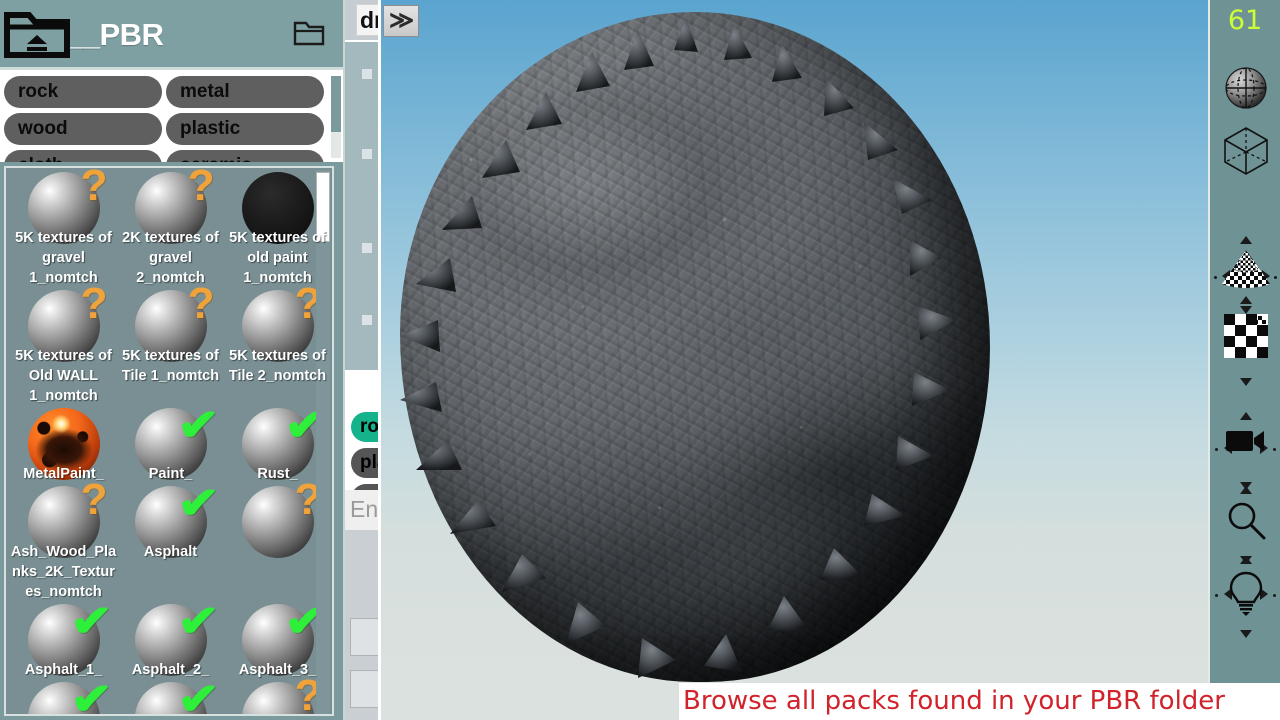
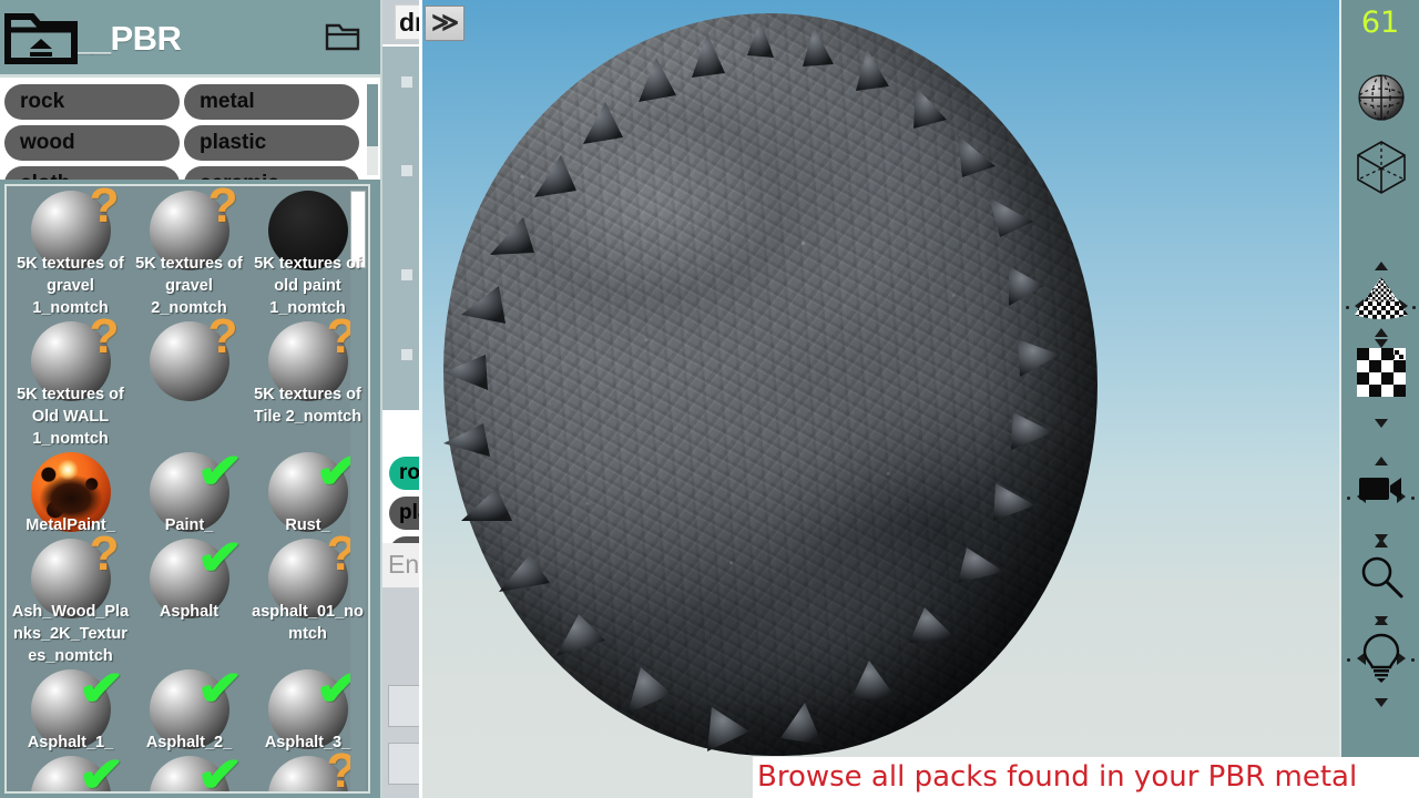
  ≫
  __PBR
  rock
  metal
  wood
  plastic
  ?
  5K textures of gravel 1_nomtch
  ?
- 2K textures of gravel 2_nomtch
+ 5K textures of gravel 2_nomtch
  5K textures of old paint 1_nomtch
  ?
  5K textures of Old WALL 1_nomtch
  ?
- 5K textures of Tile 1_nomtch
  ?
  5K textures of Tile 2_nomtch
  MetalPaint_
  ✔
  Paint_
  ✔
  Rust_
  ?
  Ash_Wood_Planks_2K_Textures_nomtch
  ✔
  Asphalt
  ?
+ asphalt_01_nomtch
  ✔
  Asphalt_1_
  ✔
  Asphalt_2_
  ✔
  Asphalt_3_
  ✔
  ✔
  ?
  61
- Browse all packs found in your PBR folder
+ Browse all packs found in your PBR metal
